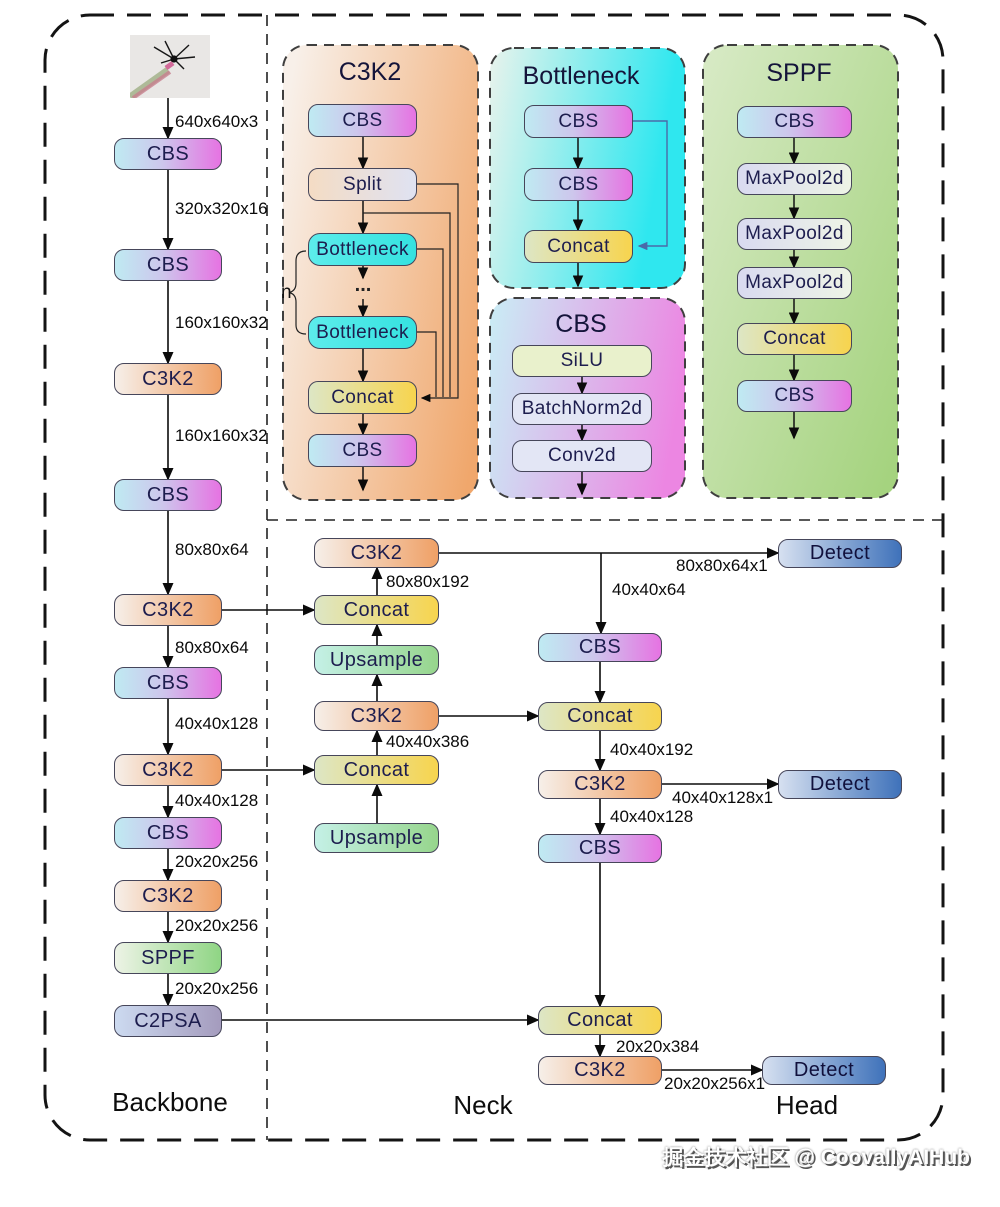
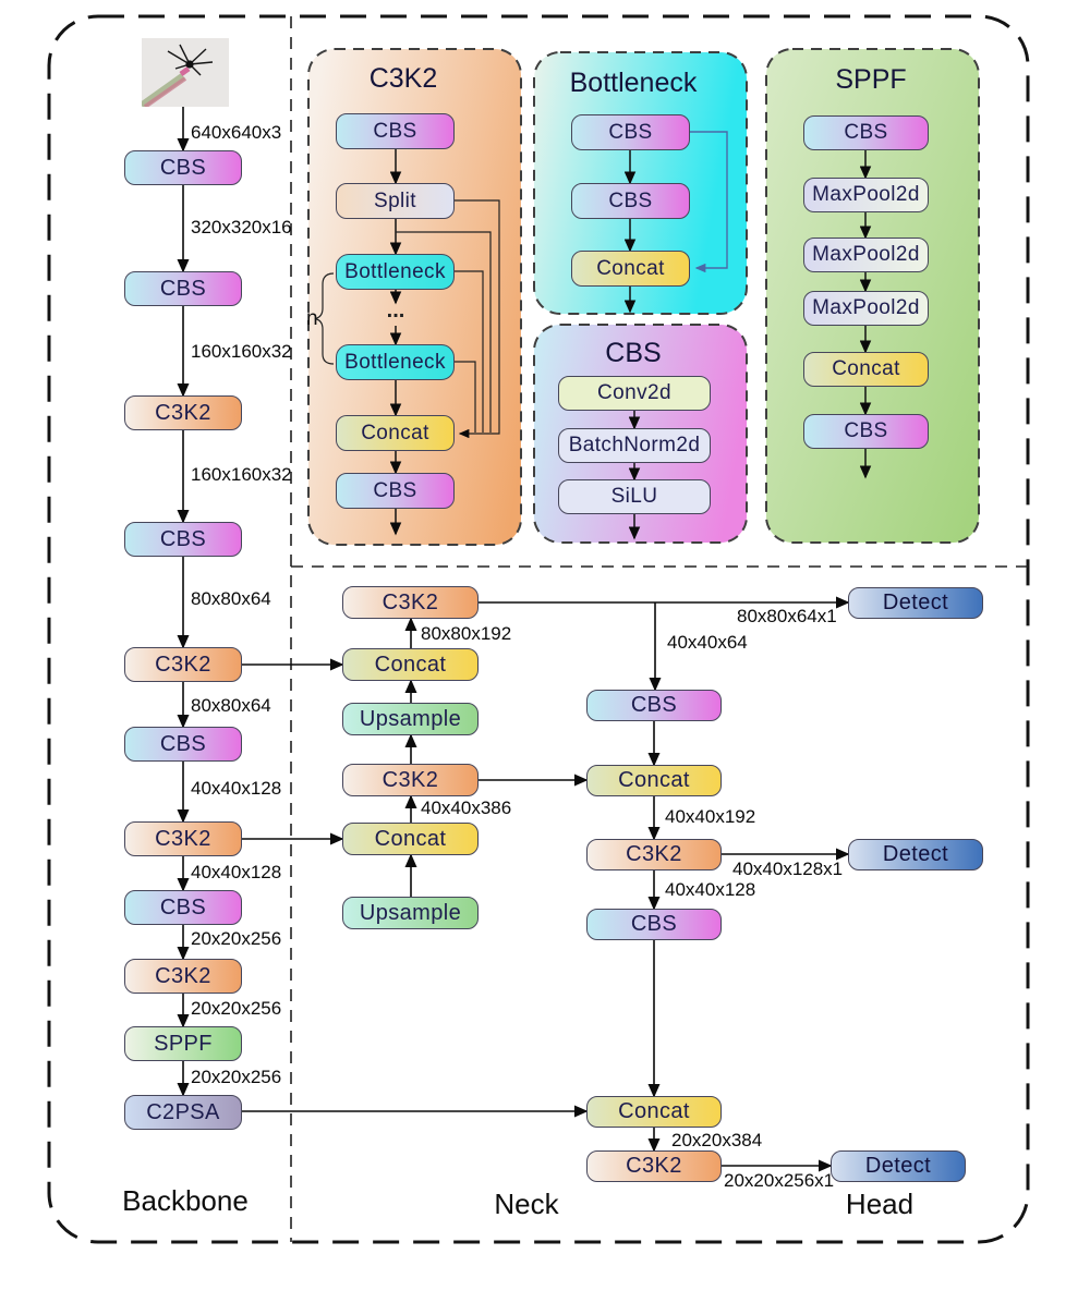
  CBS
  CBS
  C3K2
  CBS
  C3K2
  CBS
  C3K2
  CBS
  C3K2
  SPPF
  C2PSA
  640x640x3
  320x320x16
  160x160x32
  160x160x32
  80x80x64
  80x80x64
  40x40x128
  40x40x128
  20x20x256
  20x20x256
  20x20x256
  C3K2
  CBS
  Split
  Bottleneck
  ...
  Bottleneck
  Concat
  CBS
  n
  Bottleneck
  CBS
  CBS
  Concat
  CBS
- SiLU
+ Conv2d
  BatchNorm2d
- Conv2d
+ SiLU
  SPPF
  CBS
  MaxPool2d
  MaxPool2d
  MaxPool2d
  Concat
  CBS
  C3K2
  Concat
  Upsample
  C3K2
  Concat
  Upsample
  80x80x192
  40x40x386
  CBS
  Concat
  C3K2
  CBS
  Concat
  C3K2
  40x40x64
  40x40x192
  40x40x128
  20x20x384
  Detect
  Detect
  Detect
  80x80x64x1
  40x40x128x1
  20x20x256x1
  Backbone
  Neck
  Head
- 掘金技术社区 @ CoovallyAIHub
